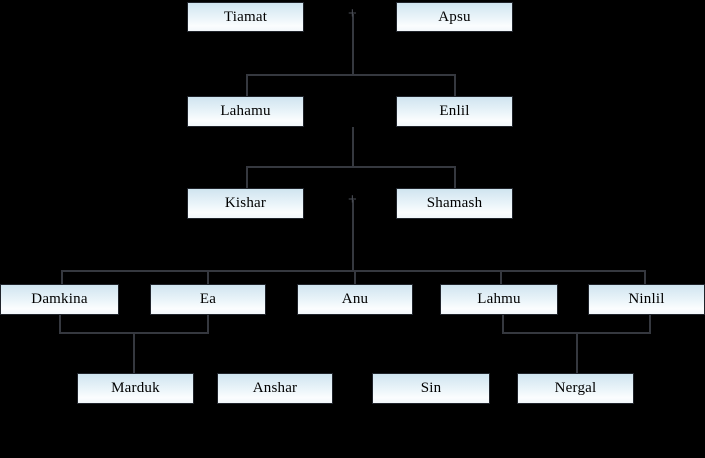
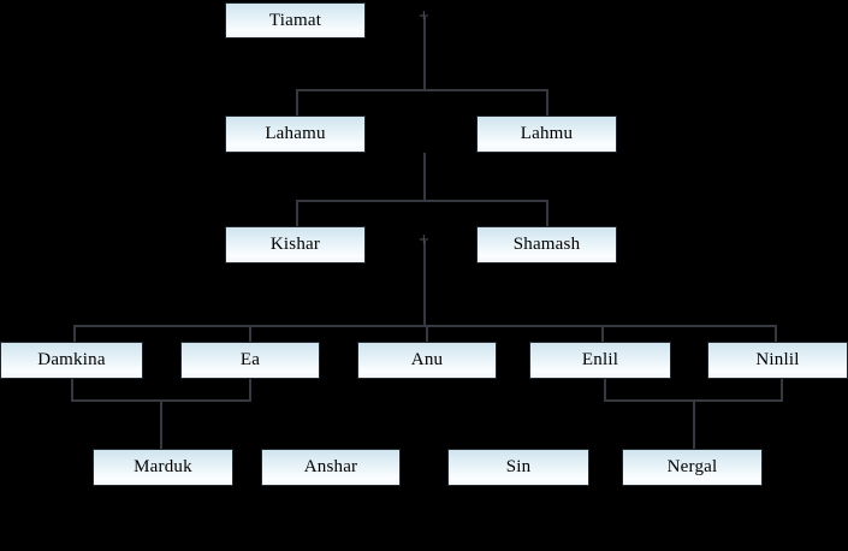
  Tiamat
- Apsu
  +
  Lahamu
- Enlil
+ Lahmu
  Kishar
  Shamash
  +
  Damkina
  Ea
  Anu
- Lahmu
+ Enlil
  Ninlil
  Marduk
  Anshar
  Sin
  Nergal
